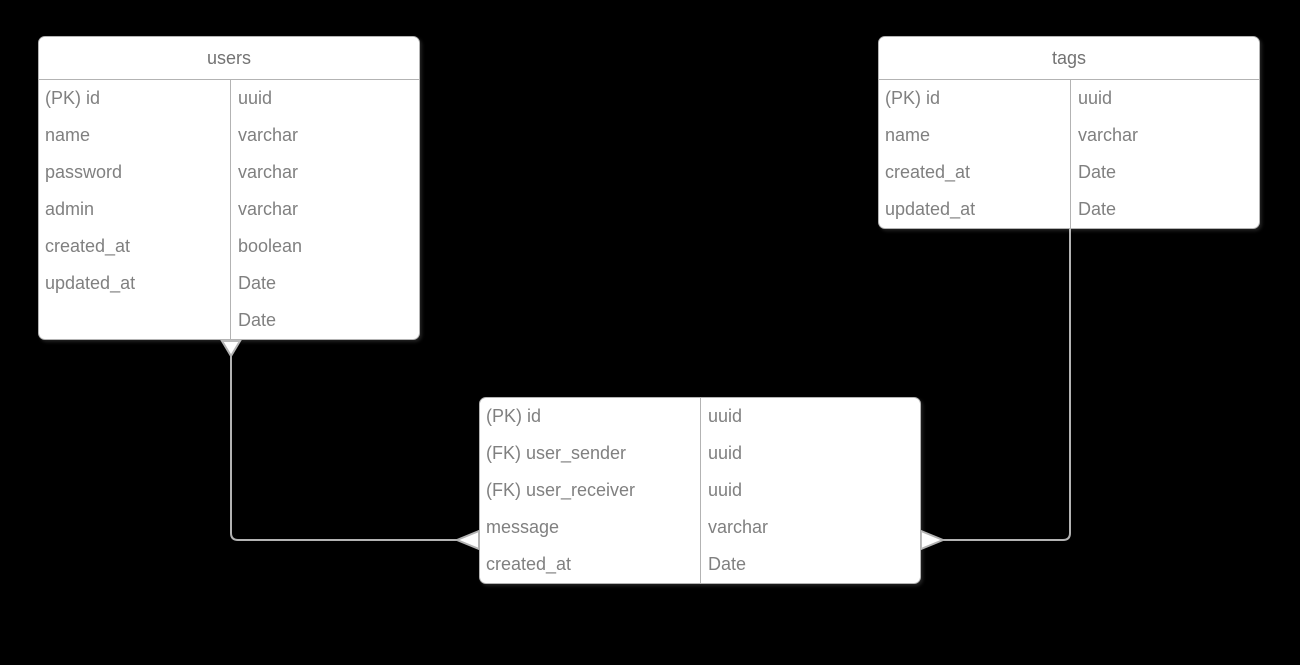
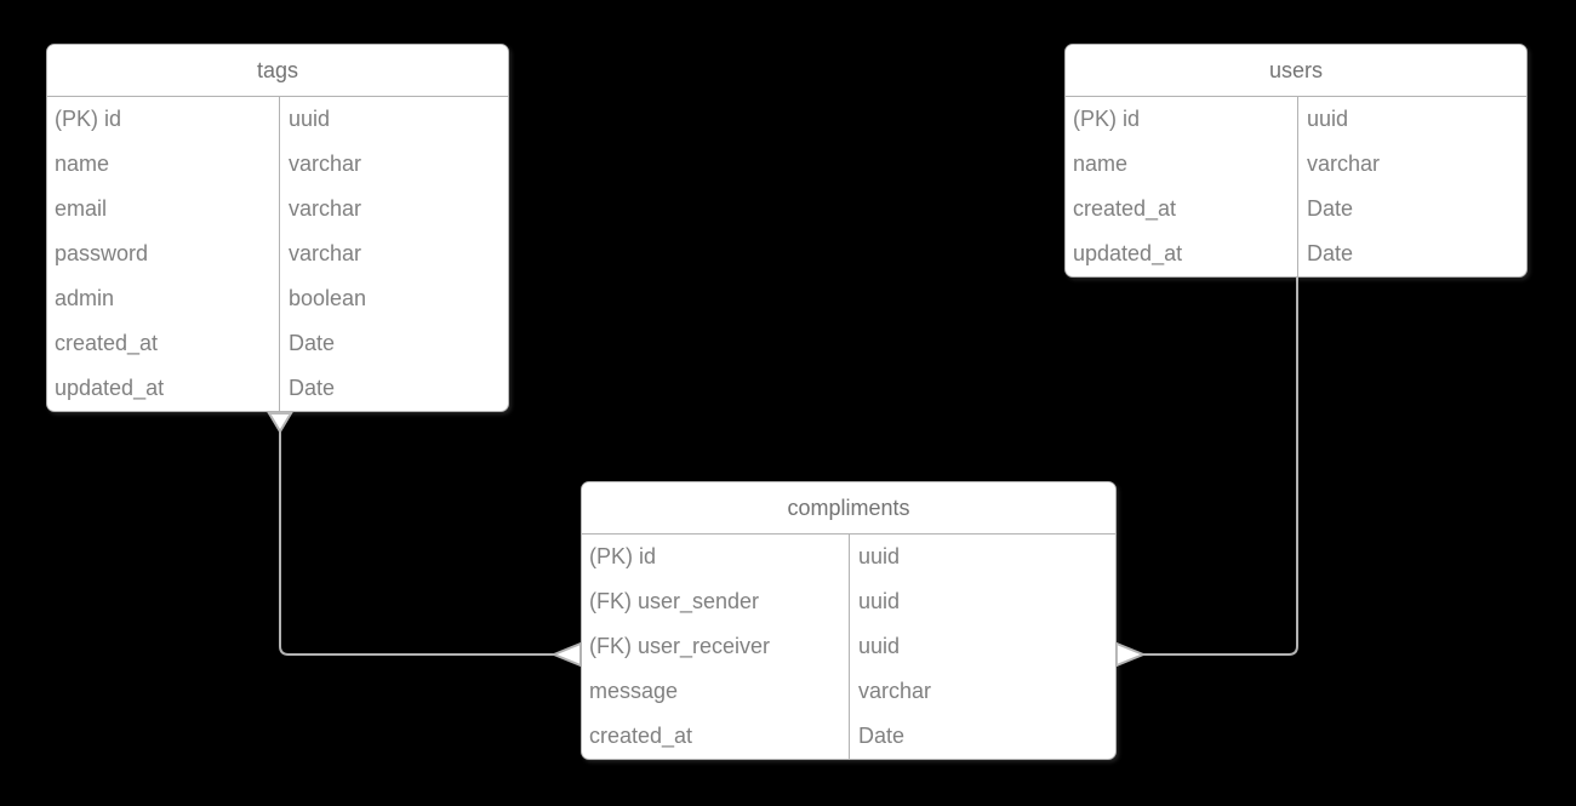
- users
+ tags
  (PK) id
  name
+ email
  password
  admin
  created_at
  updated_at
  uuid
  varchar
  varchar
  varchar
  boolean
  Date
  Date
- tags
+ users
  (PK) id
  name
  created_at
  updated_at
  uuid
  varchar
  Date
  Date
+ compliments
  (PK) id
  (FK) user_sender
  (FK) user_receiver
  message
  created_at
  uuid
  uuid
  uuid
  varchar
  Date
